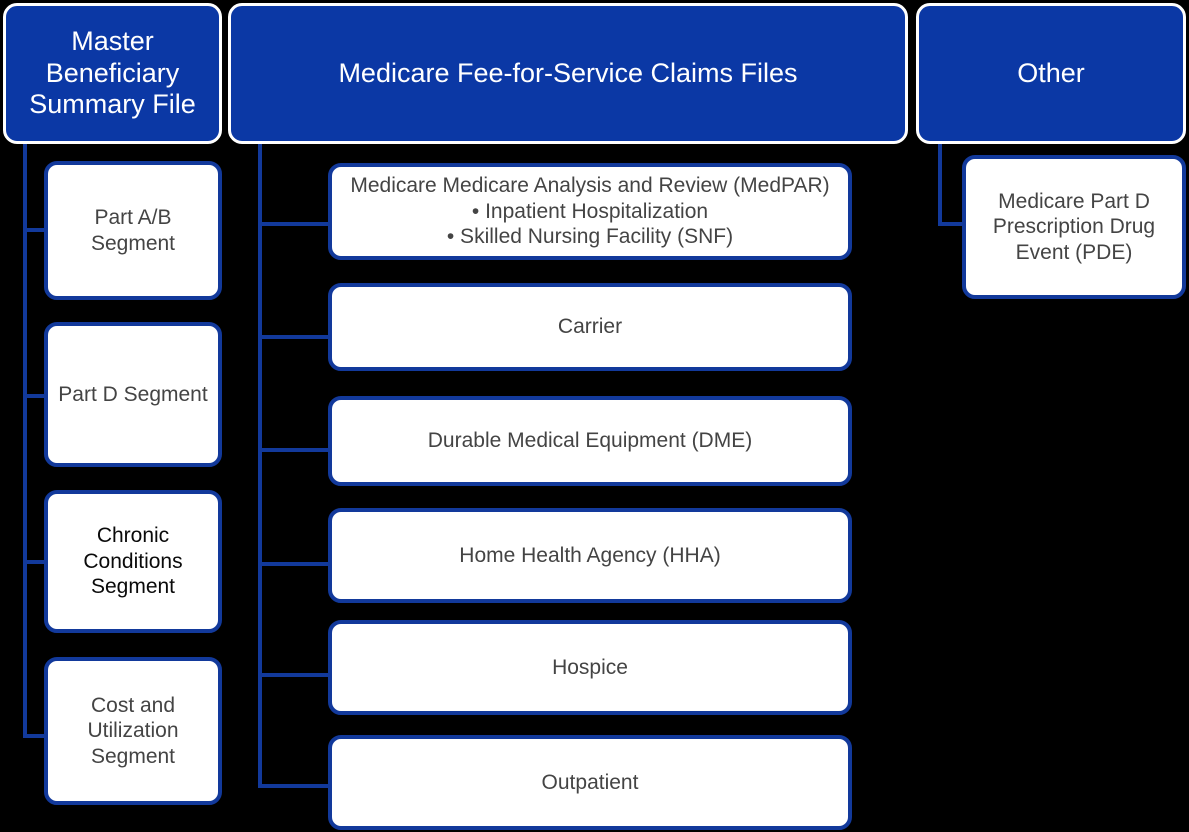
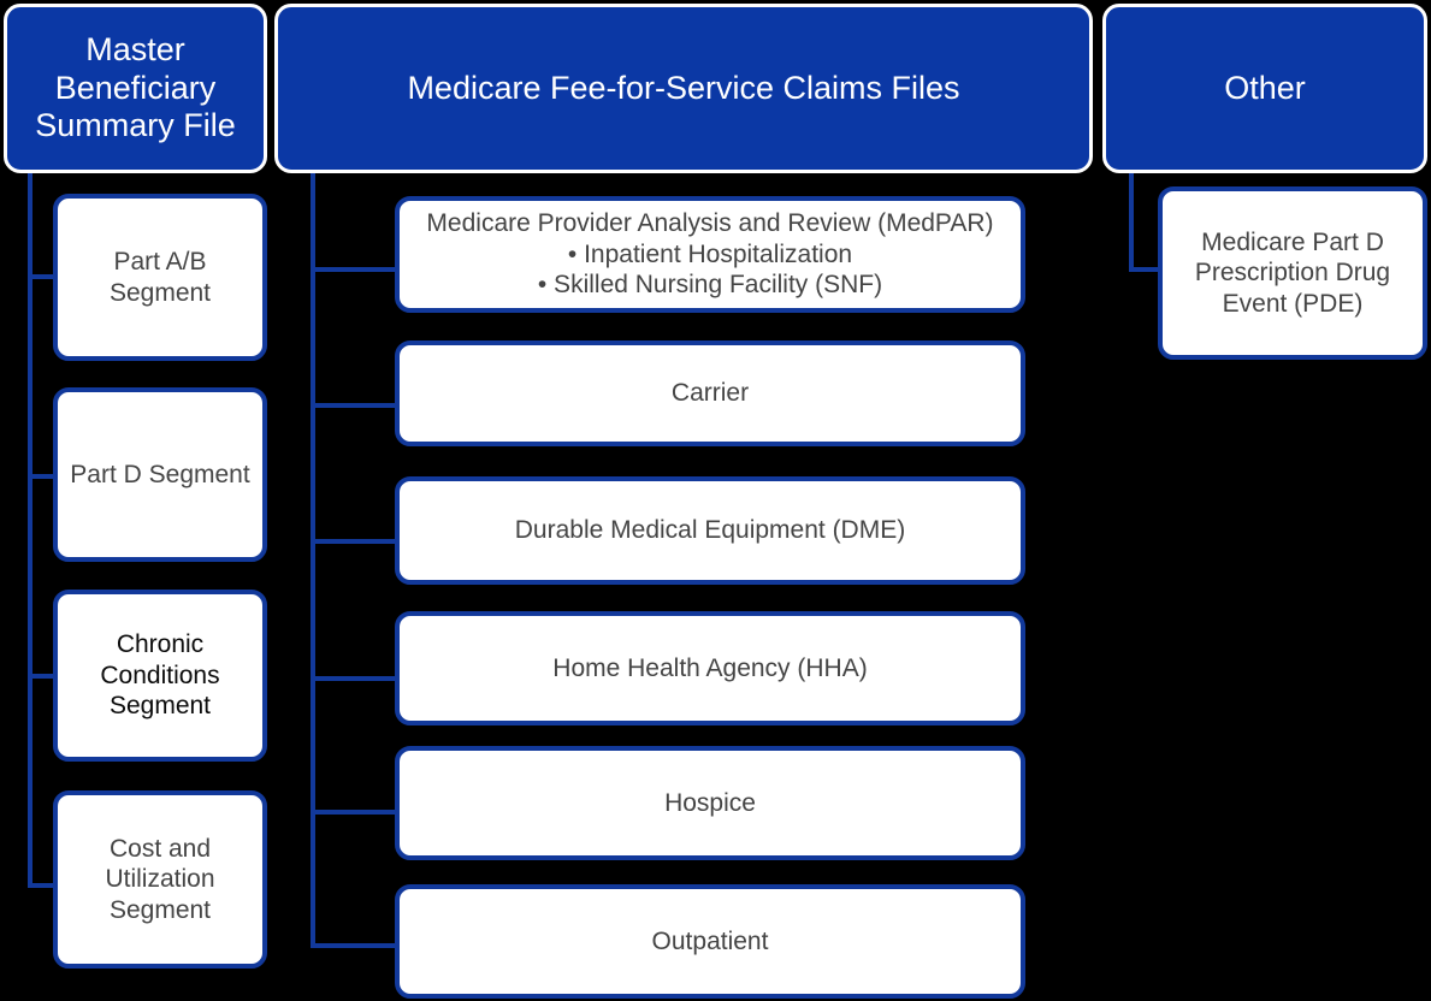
  Master Beneficiary Summary File
  Medicare Fee-for-Service Claims Files
  Other
  Part A/B Segment
  Part D Segment
  Chronic Conditions Segment
  Cost and Utilization Segment
- Medicare Medicare Analysis and Review (MedPAR)
+ Medicare Provider Analysis and Review (MedPAR)
  • Inpatient Hospitalization
  • Skilled Nursing Facility (SNF)
  Carrier
  Durable Medical Equipment (DME)
  Home Health Agency (HHA)
  Hospice
  Outpatient
  Medicare Part D Prescription Drug Event (PDE)
